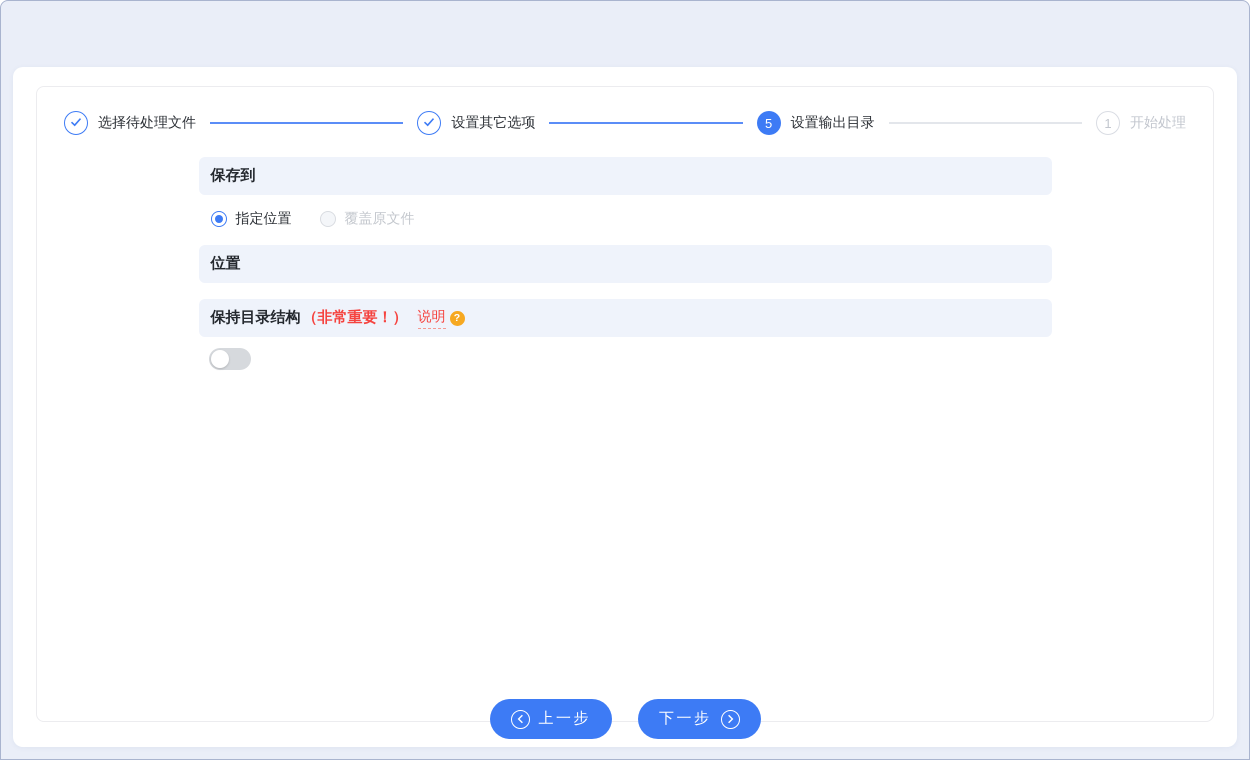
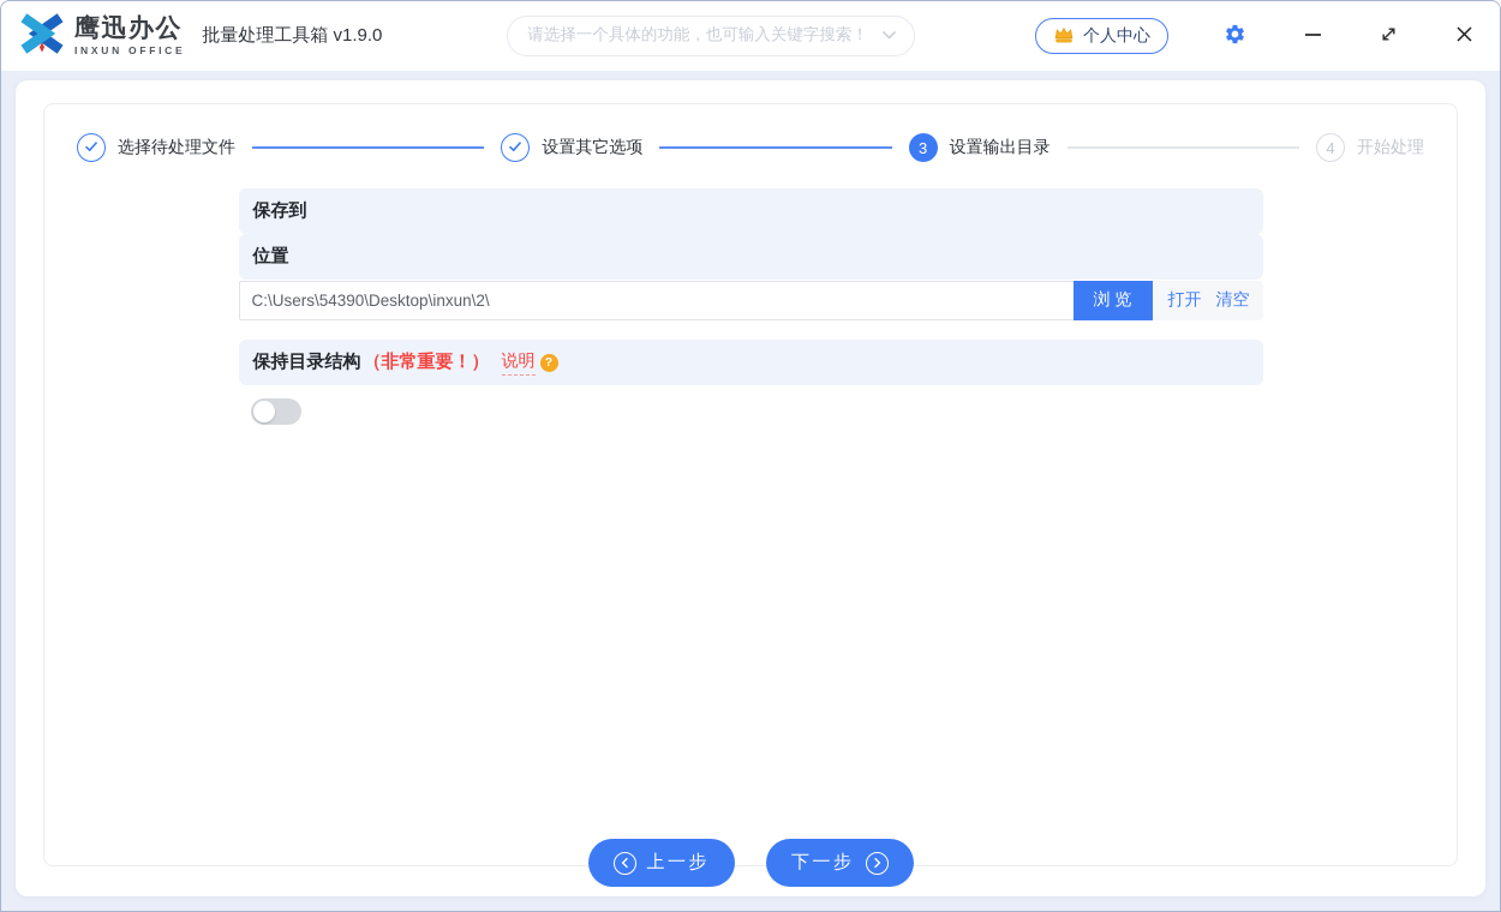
+ 鹰迅办公
+ INXUN OFFICE
+ 批量处理工具箱 v1.9.0
+ 请选择一个具体的功能，也可输入关键字搜索！
+ 个人中心
  选择待处理文件
  设置其它选项
- 5
+ 3
  设置输出目录
- 1
+ 4
  开始处理
  保存到
- 指定位置
- 覆盖原文件
  位置
+ C:\Users\54390\Desktop\inxun\2\
+ 浏 览
+ 打开
+ 清空
  保持目录结构
  （非常重要！）
  说明
  ?
  上一步
  下一步
